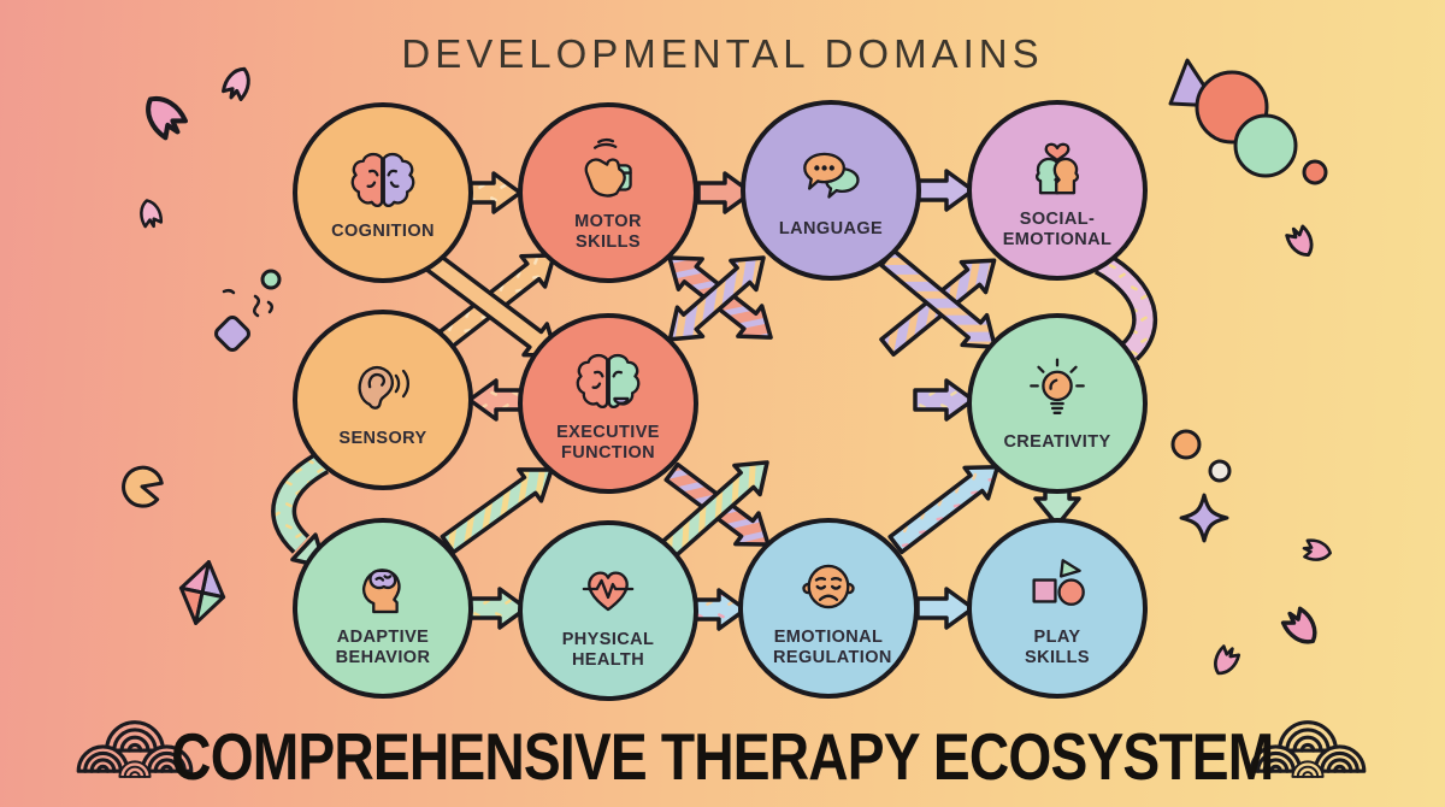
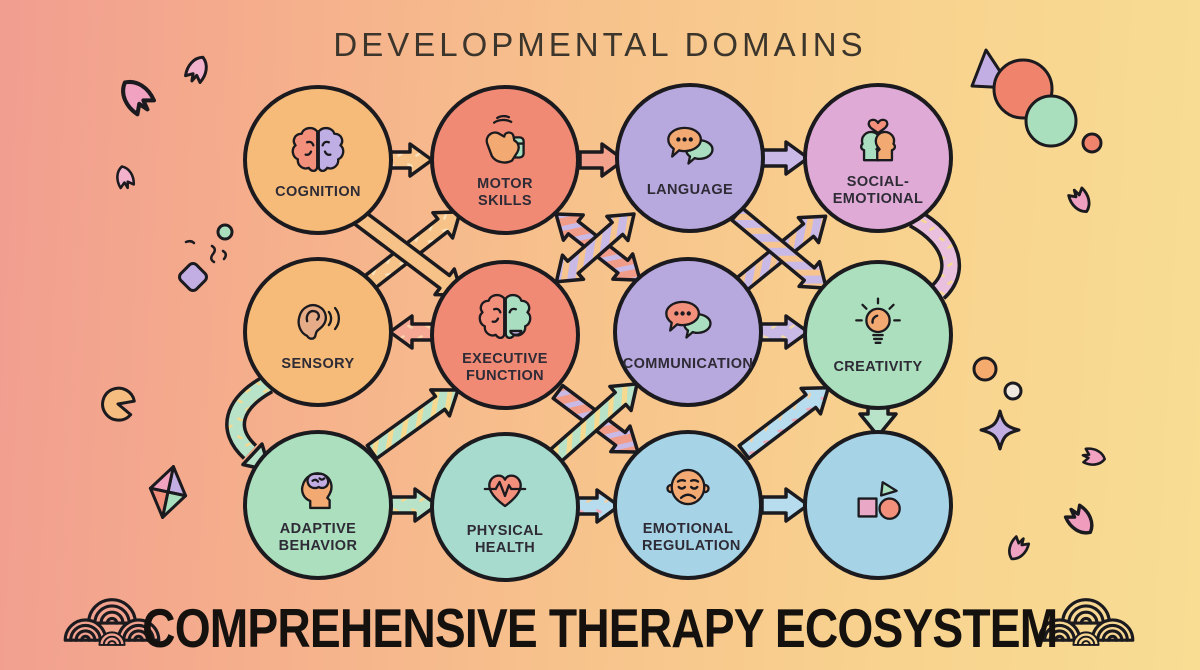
  DEVELOPMENTAL DOMAINS
  COGNITION
  MOTOR SKILLS
  LANGUAGE
  SOCIAL-EMOTIONAL
  SENSORY
  EXECUTIVE FUNCTION
+ COMMUNICATION
  CREATIVITY
  ADAPTIVE BEHAVIOR
  PHYSICAL HEALTH
  EMOTIONAL REGULATION
- PLAY SKILLS
  COMPREHENSIVE THERAPY ECOSYSTEM
